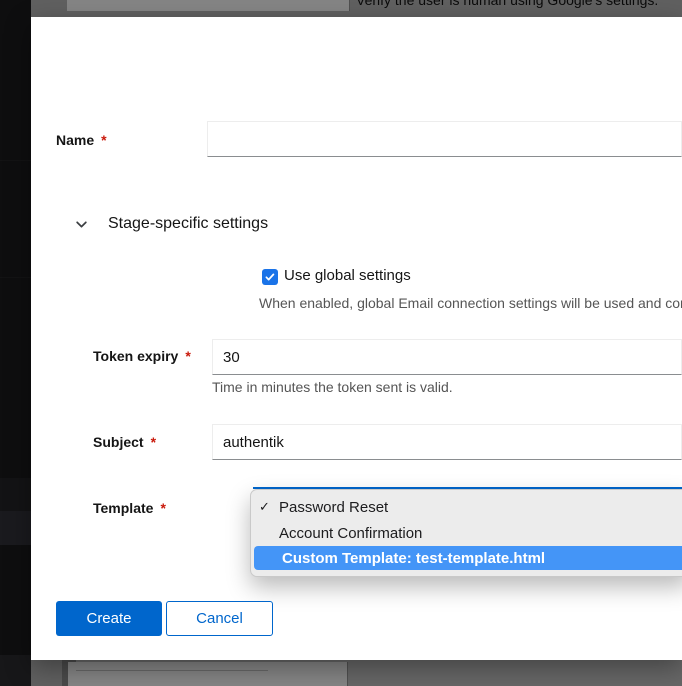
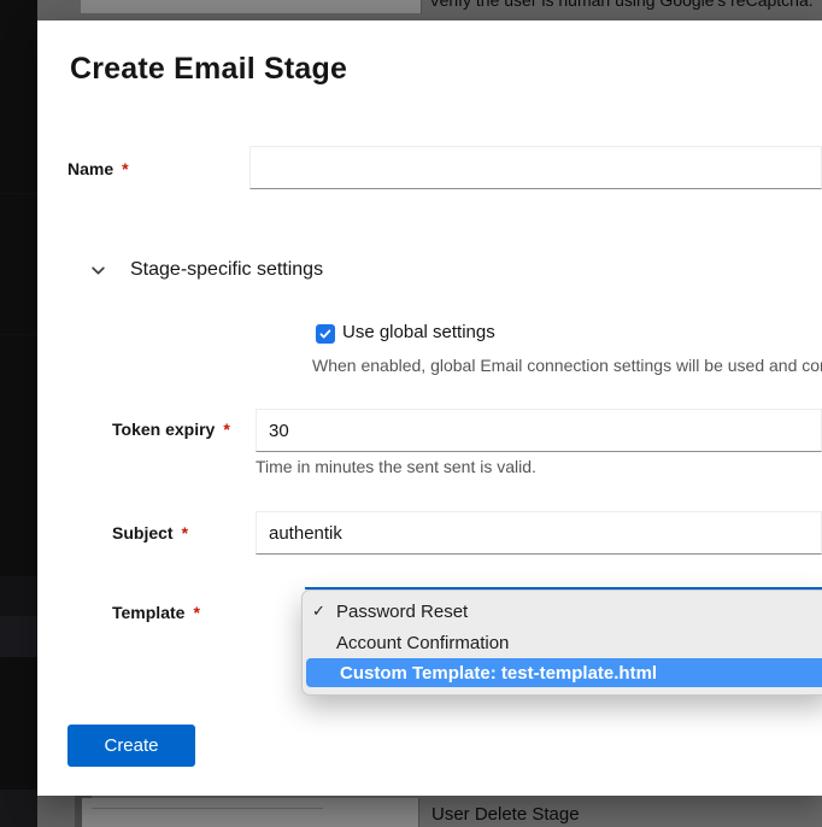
- Verify the user is human using Google's settings.
+ Verify the user is human using Google's reCaptcha.
+ User Delete Stage
+ Create Email Stage
  Name *
  Stage-specific settings
  Use global settings
  When enabled, global Email connection settings will be used and co
  Token expiry *
  30
- Time in minutes the token sent is valid.
+ Time in minutes the sent sent is valid.
  Subject *
  authentik
  Template *
  ✓
  Password Reset
  Account Confirmation
  Custom Template: test-template.html
  Create
- Cancel
